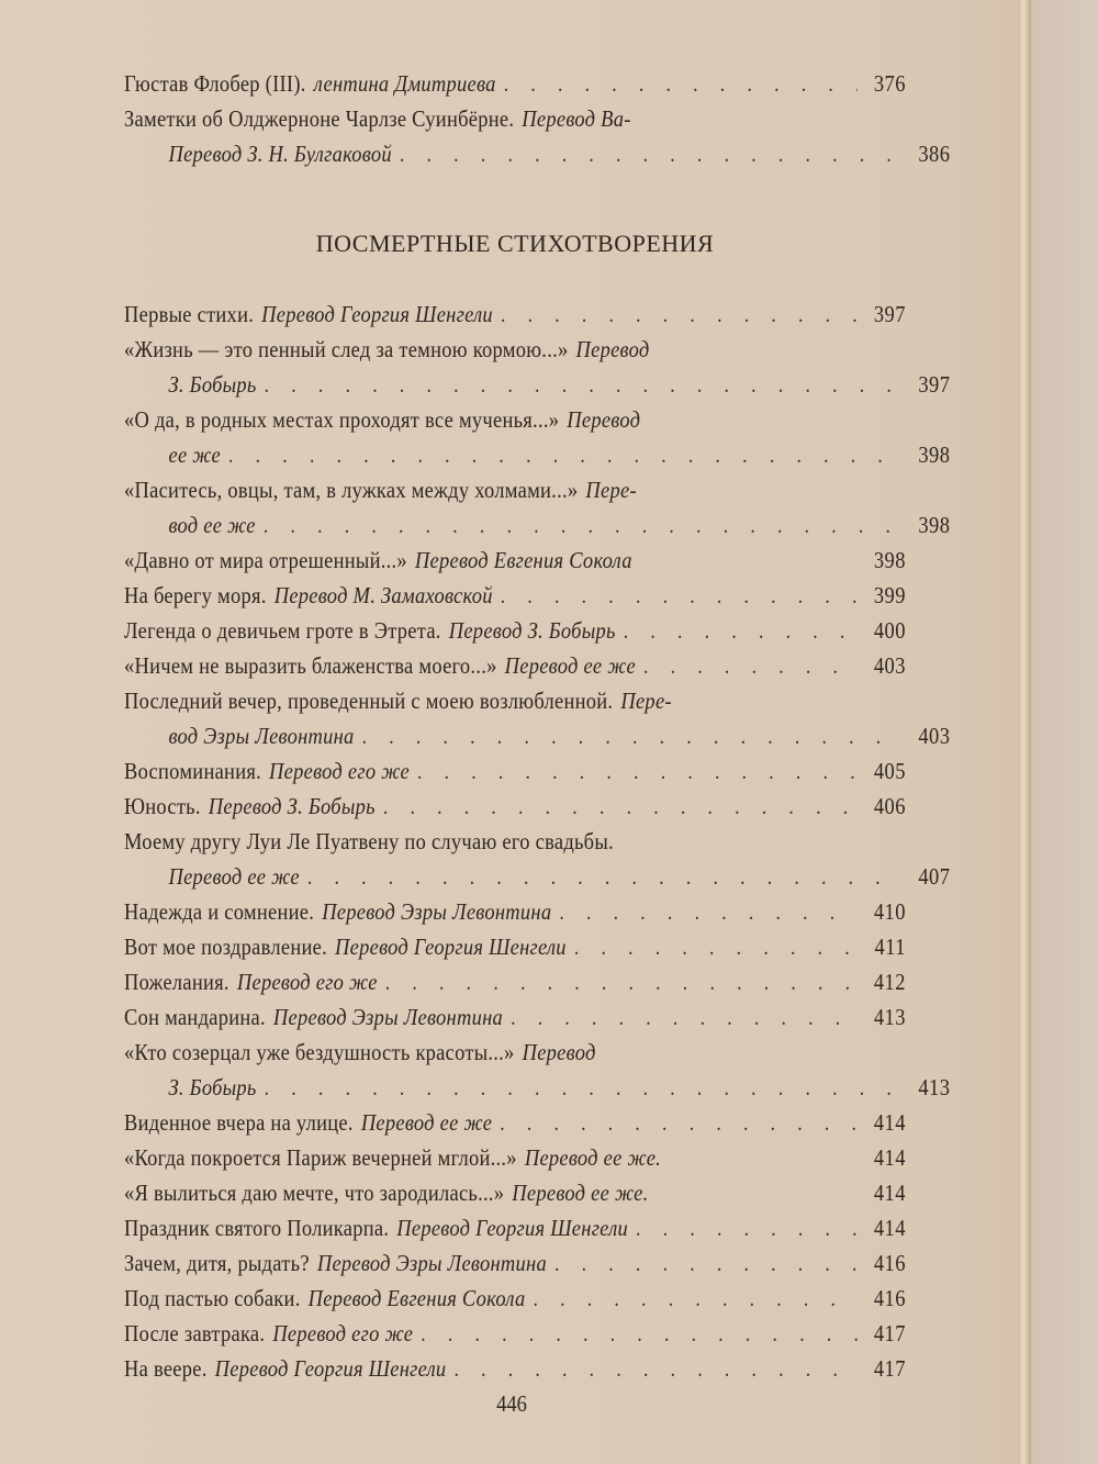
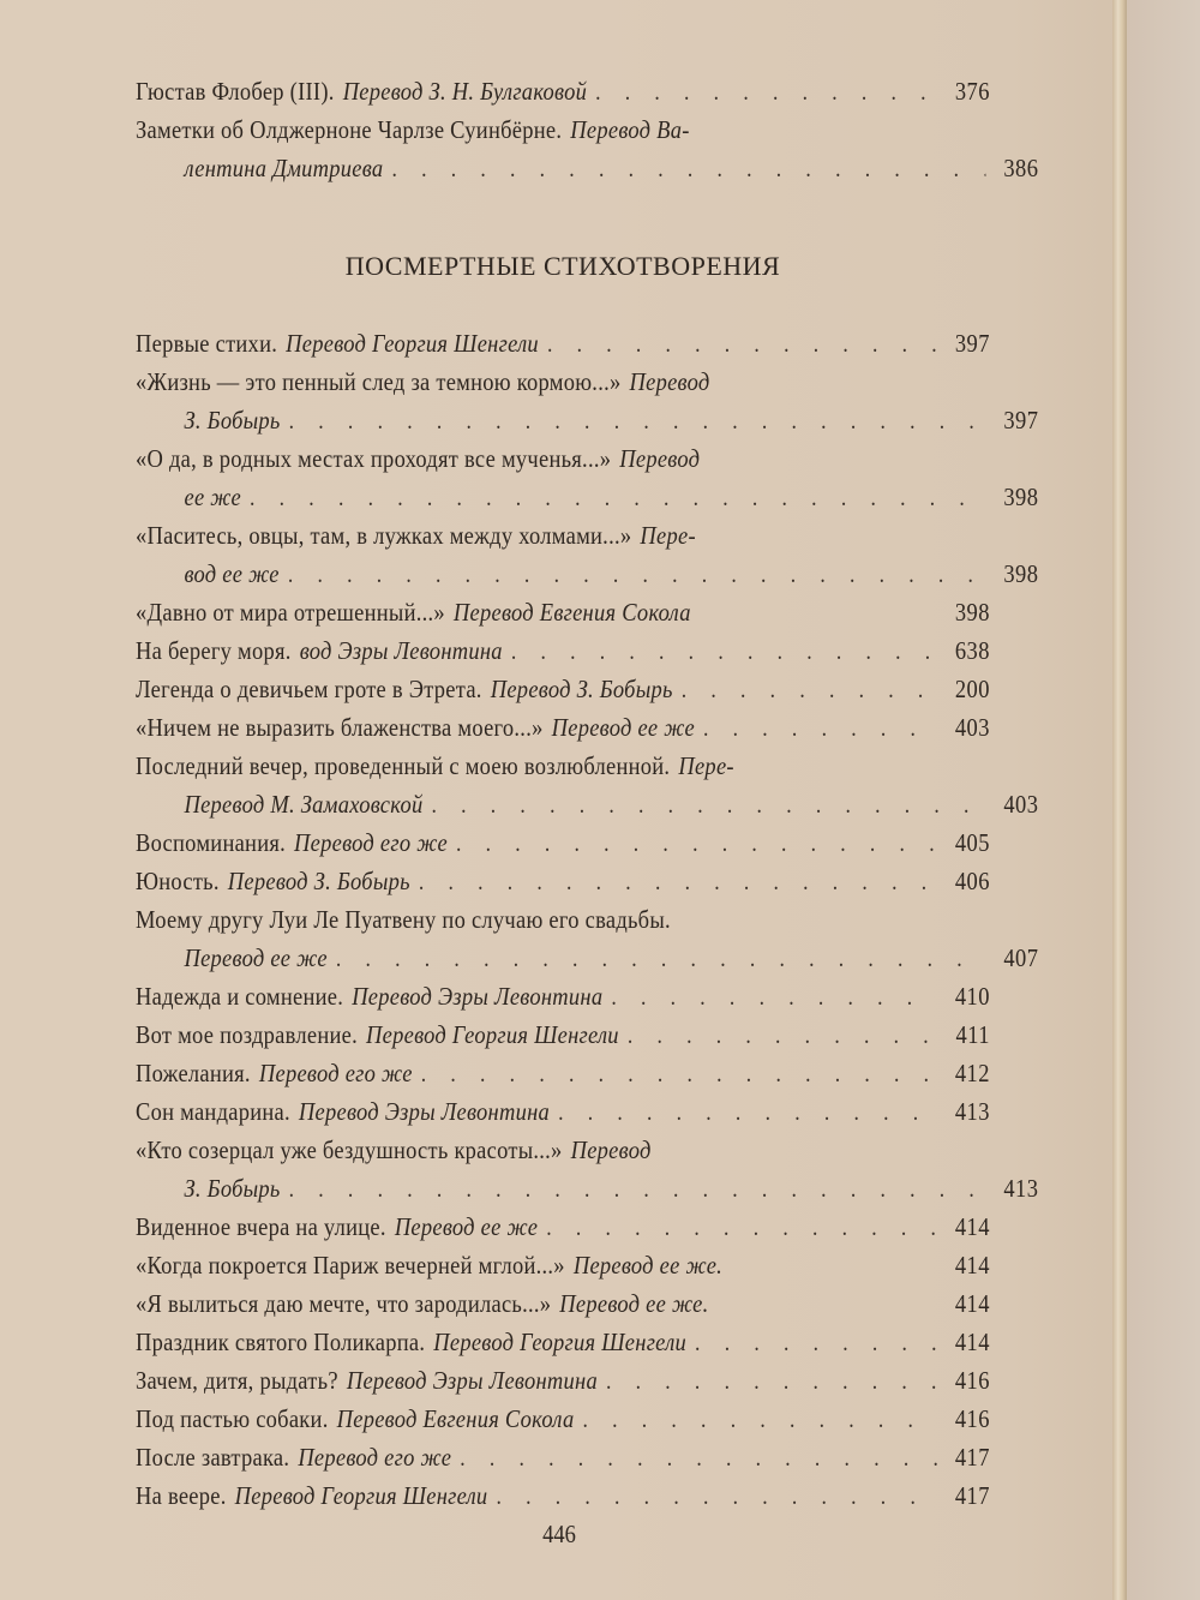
  Гюстав Флобер (III).
- лентина Дмитриева
+ Перевод З. Н. Булгаковой
  376
  Заметки об Олджерноне Чарлзе Суинбёрне.
  Перевод Ва-
- Перевод З. Н. Булгаковой
+ лентина Дмитриева
  386
  ПОСМЕРТНЫЕ СТИХОТВОРЕНИЯ
  Первые стихи.
  Перевод Георгия Шенгели
  397
  «Жизнь — это пенный след за темною кормою...»
  Перевод
  З. Бобырь
  397
  «О да, в родных местах проходят все мученья...»
  Перевод
  ее же
  398
  «Паситесь, овцы, там, в лужках между холмами...»
  Пере-
  вод ее же
  398
  «Давно от мира отрешенный...»
  Перевод Евгения Сокола
  398
  На берегу моря.
- Перевод М. Замаховской
+ вод Эзры Левонтина
- 399
+ 638
  Легенда о девичьем гроте в Этрета.
  Перевод З. Бобырь
- 400
+ 200
  «Ничем не выразить блаженства моего...»
  Перевод ее же
  403
  Последний вечер, проведенный с моею возлюбленной.
  Пере-
- вод Эзры Левонтина
+ Перевод М. Замаховской
  403
  Воспоминания.
  Перевод его же
  405
  Юность.
  Перевод З. Бобырь
  406
  Моему другу Луи Ле Пуатвену по случаю его свадьбы.
  Перевод ее же
  407
  Надежда и сомнение.
  Перевод Эзры Левонтина
  410
  Вот мое поздравление.
  Перевод Георгия Шенгели
  411
  Пожелания.
  Перевод его же
  412
  Сон мандарина.
  Перевод Эзры Левонтина
  413
  «Кто созерцал уже бездушность красоты...»
  Перевод
  З. Бобырь
  413
  Виденное вчера на улице.
  Перевод ее же
  414
  «Когда покроется Париж вечерней мглой...»
  Перевод ее же.
  414
  «Я вылиться даю мечте, что зародилась...»
  Перевод ее же.
  414
  Праздник святого Поликарпа.
  Перевод Георгия Шенгели
  414
  Зачем, дитя, рыдать?
  Перевод Эзры Левонтина
  416
  Под пастью собаки.
  Перевод Евгения Сокола
  416
  После завтрака.
  Перевод его же
  417
  На веере.
  Перевод Георгия Шенгели
  417
  446
